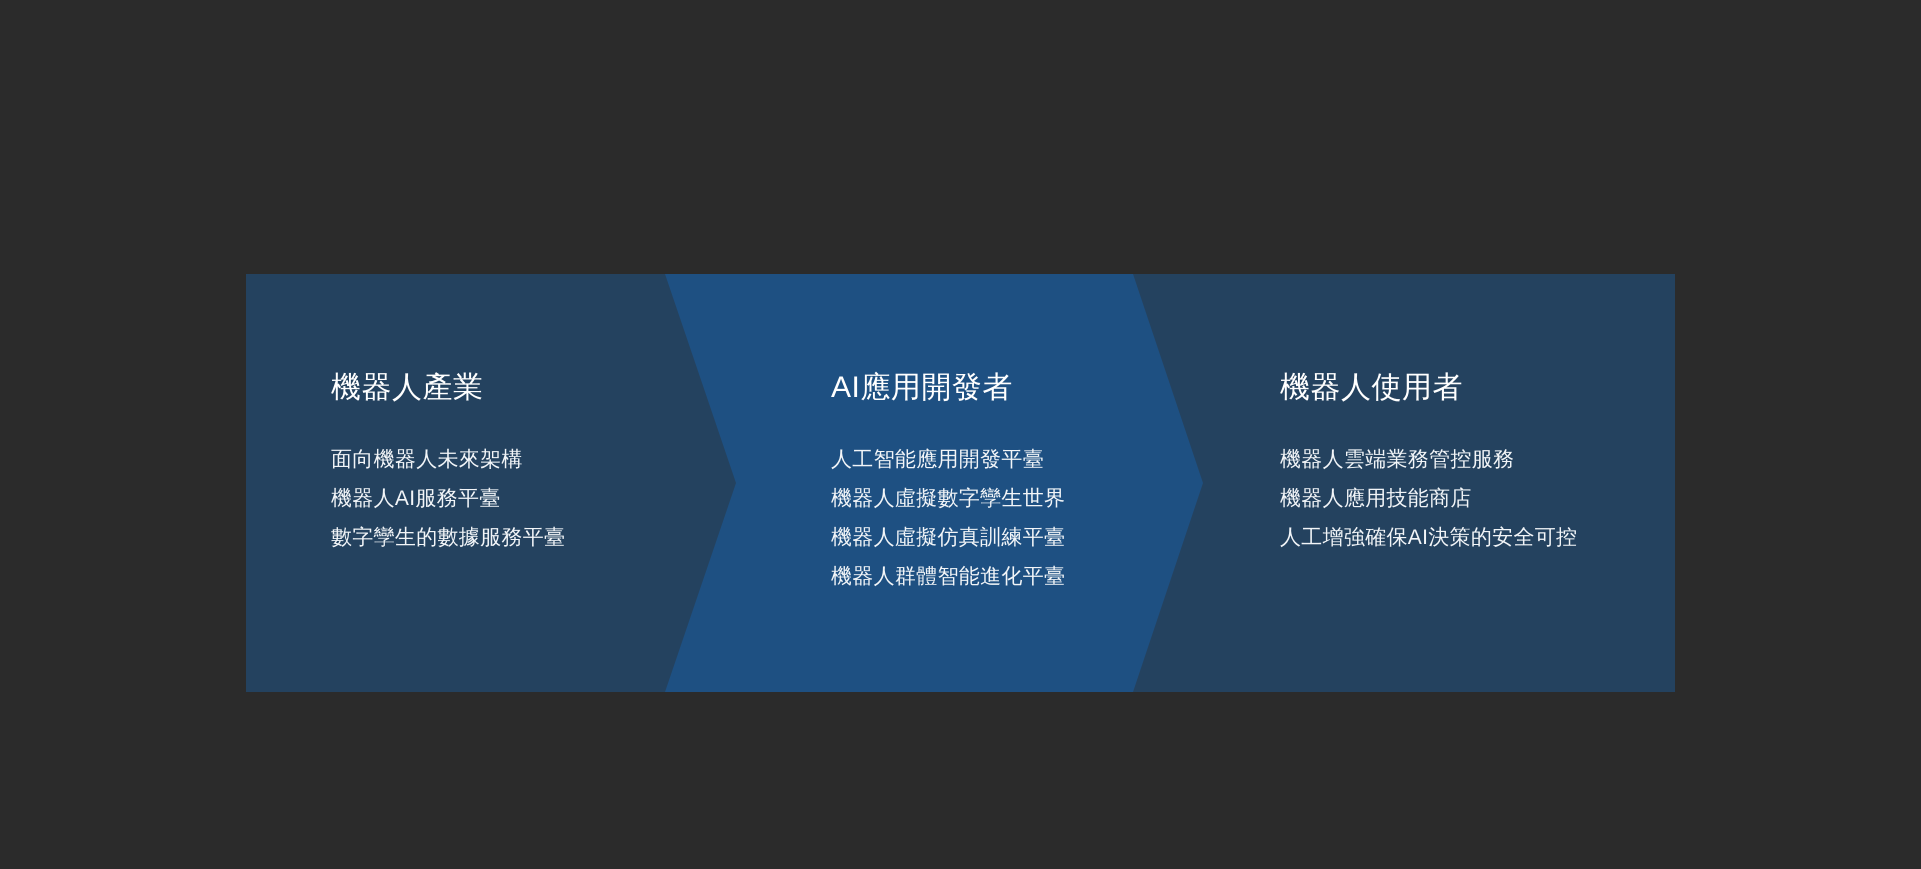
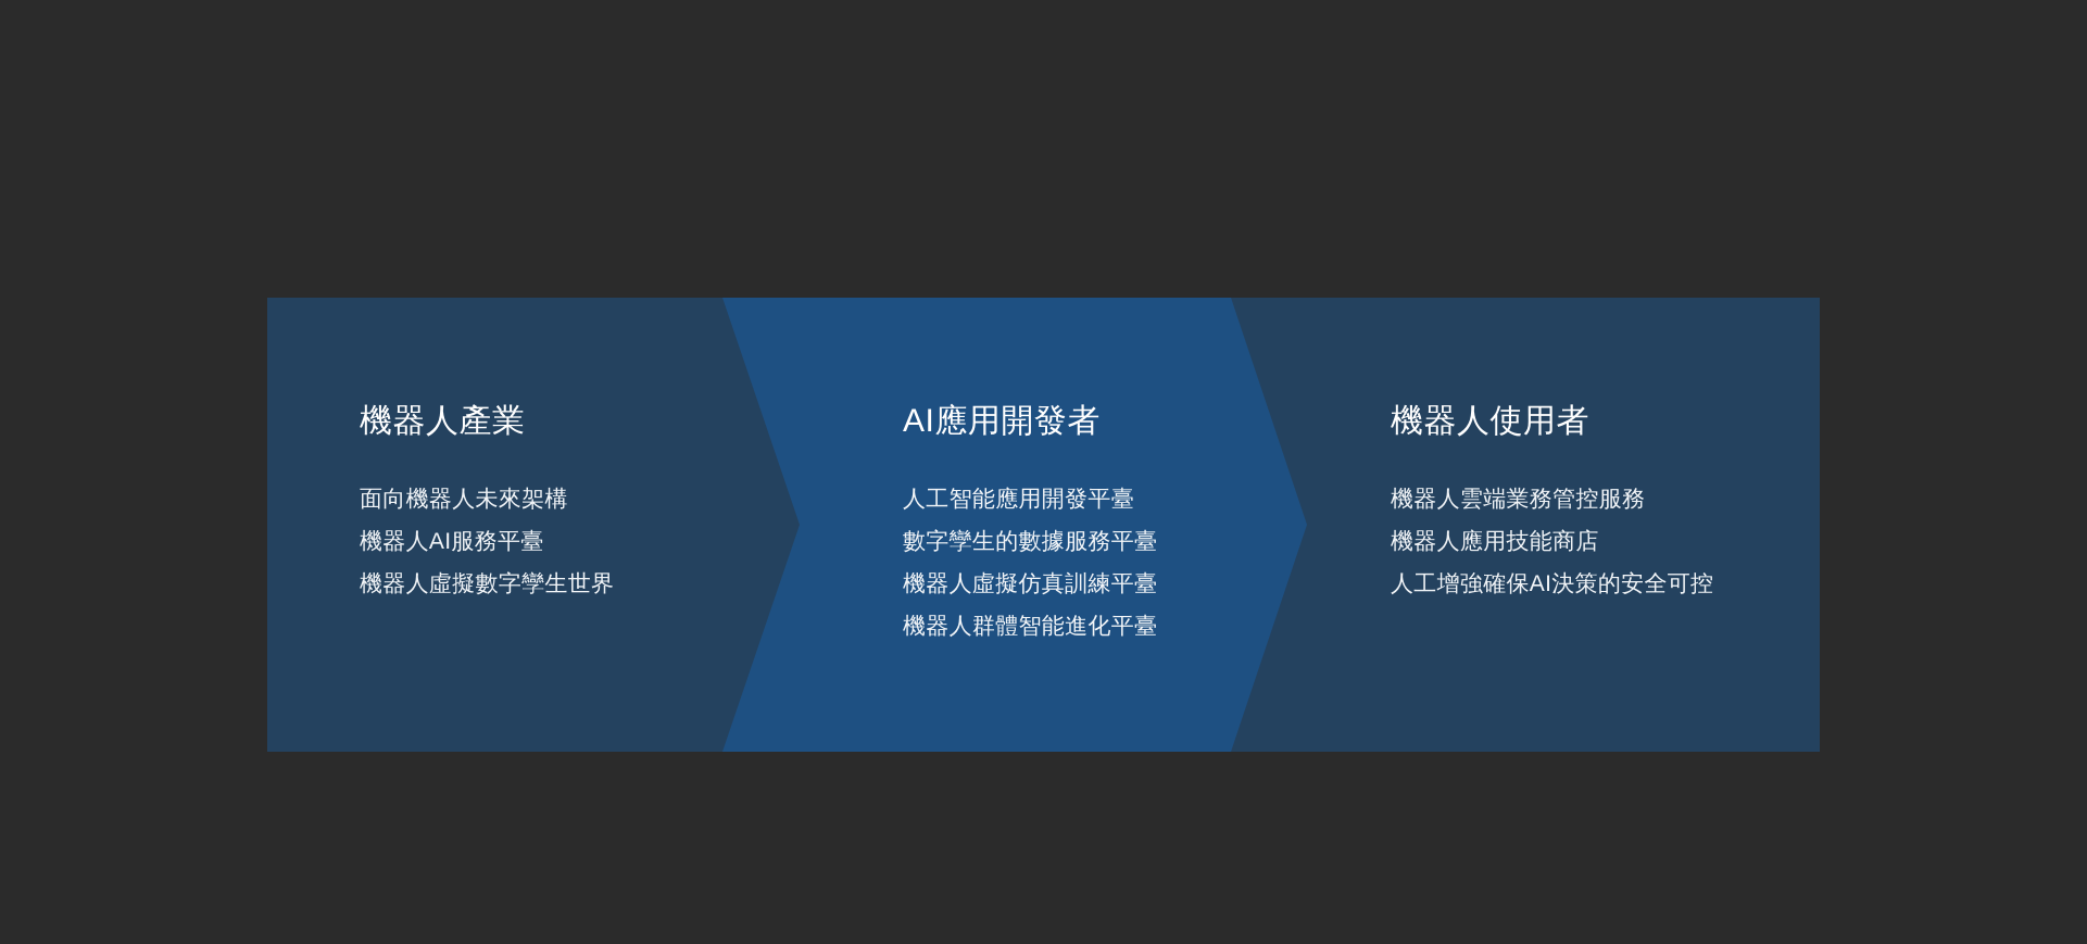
  機器人產業
  面向機器人未來架構
  機器人AI服務平臺
- 數字孿生的數據服務平臺
+ 機器人虛擬數字孿生世界
  AI應用開發者
  人工智能應用開發平臺
- 機器人虛擬數字孿生世界
+ 數字孿生的數據服務平臺
  機器人虛擬仿真訓練平臺
  機器人群體智能進化平臺
  機器人使用者
  機器人雲端業務管控服務
  機器人應用技能商店
  人工增強確保AI決策的安全可控
